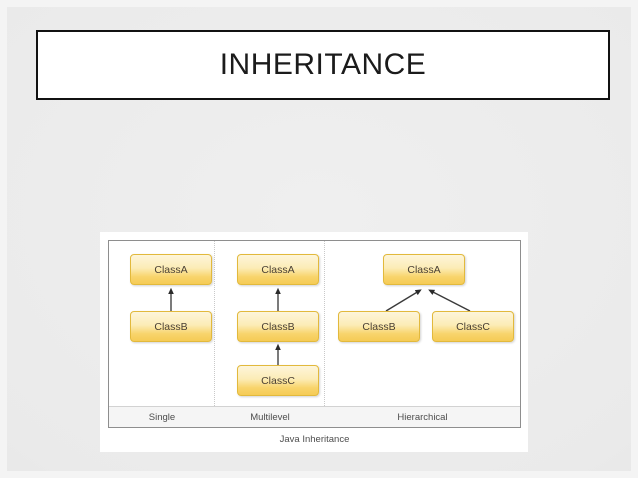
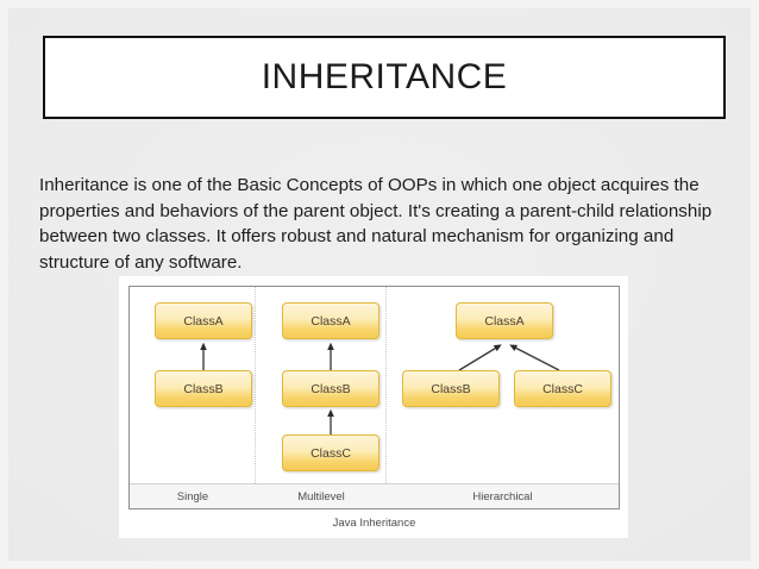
  INHERITANCE
+ Inheritance is one of the Basic Concepts of OOPs in which one object acquires the properties and behaviors of the parent object. It's creating a parent-child relationship between two classes. It offers robust and natural mechanism for organizing and structure of any software.
  ClassA
  ClassB
  ClassA
  ClassB
  ClassC
  ClassA
  ClassB
  ClassC
  Single
  Multilevel
  Hierarchical
  Java Inheritance
